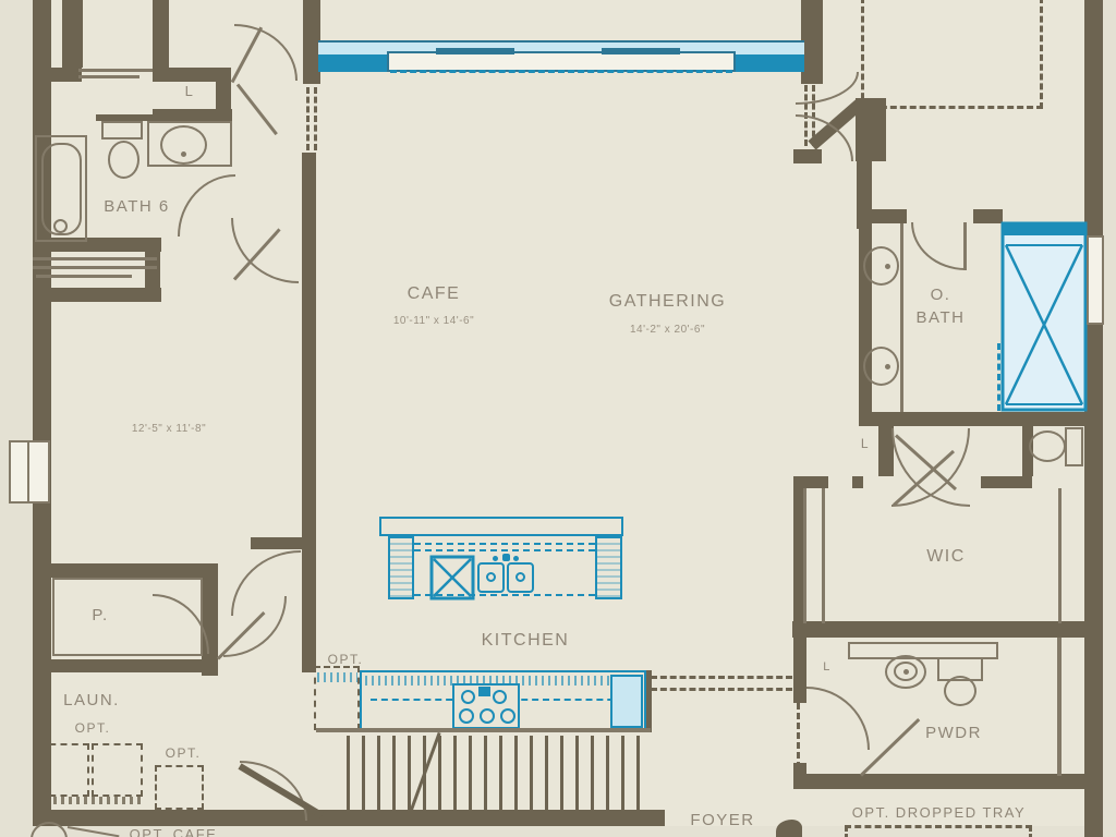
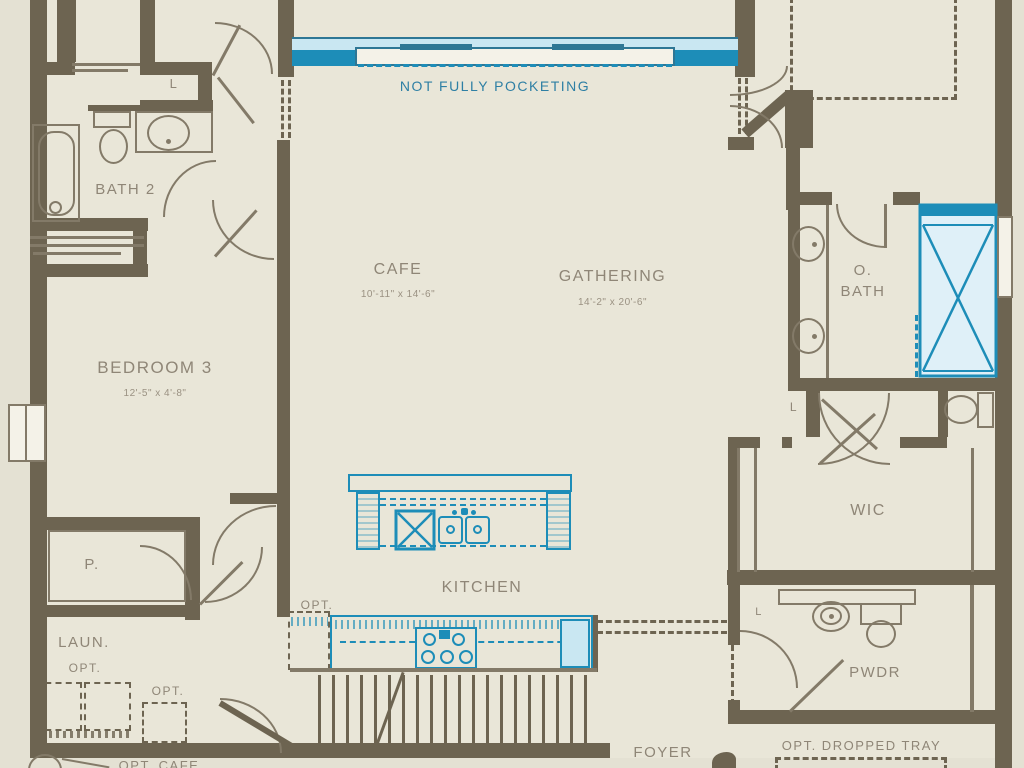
+ NOT FULLY POCKETING
- BATH 6
+ BATH 2
  L
+ BEDROOM 3
- 12'-5" x 11'-8"
+ 12'-5" x 4'-8"
  CAFE
  10'-11" x 14'-6"
  GATHERING
  14'-2" x 20'-6"
  O.
  BATH
  L
  WIC
  OPT.
  KITCHEN
  P.
  LAUN.
  OPT.
  OPT.
  FOYER
  L
  PWDR
  OPT. DROPPED TRAY
  OPT. CAFE
